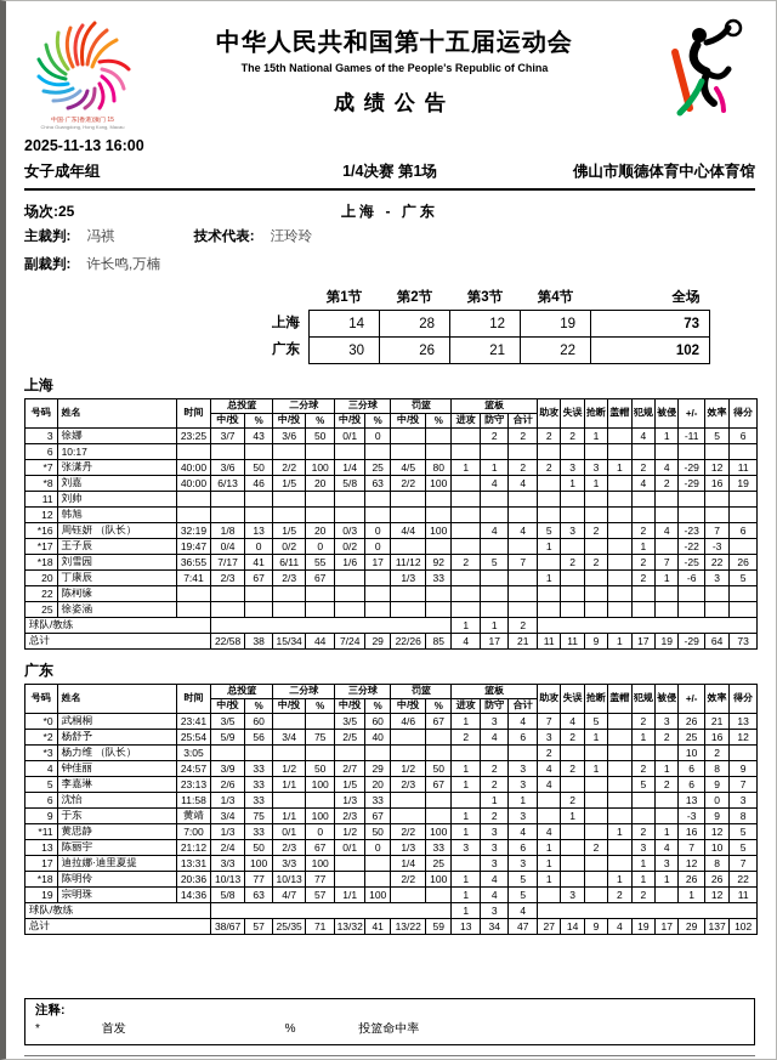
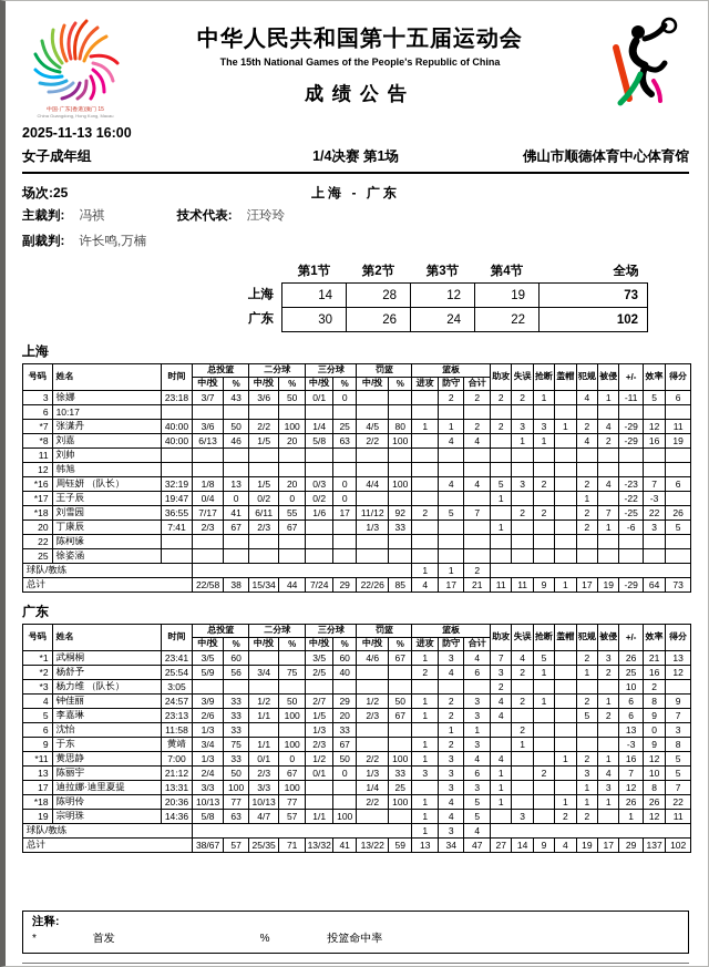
  中华人民共和国第十五届运动会
  The 15th National Games of the People's Republic of China
  成绩公告
  2025-11-13 16:00
  女子成年组
  1/4决赛 第1场
  佛山市顺德体育中心体育馆
  场次:25
  上海 - 广东
  主裁判: 冯祺 技术代表: 汪玲玲
  副裁判: 许长鸣,万楠
  	第1节	第2节	第3节	第4节	全场
  上海	14	28	12	19	73
- 广东	30	26	21	22	102
+ 广东	30	26	24	22	102
  上海
  号码	姓名	时间	总投篮	二分球	三分球	罚篮	篮板	助攻	失误	抢断	盖帽	犯规	被侵	+/-	效率	得分
  中/投	%	中/投	%	中/投	%	中/投	%	进攻	防守	合计
- 3	徐娜	23:25	3/7	43	3/6	50	0/1	0				2	2	2	2	1		4	1	-11	5	6
+ 3	徐娜	23:18	3/7	43	3/6	50	0/1	0				2	2	2	2	1		4	1	-11	5	6
  6	10:17
  *7	张潇丹	40:00	3/6	50	2/2	100	1/4	25	4/5	80	1	1	2	2	3	3	1	2	4	-29	12	11
  *8	刘嘉	40:00	6/13	46	1/5	20	5/8	63	2/2	100		4	4		1	1		4	2	-29	16	19
  11	刘帅
  12	韩旭
  *16	周钰妍 （队长）	32:19	1/8	13	1/5	20	0/3	0	4/4	100		4	4	5	3	2		2	4	-23	7	6
  *17	王子辰	19:47	0/4	0	0/2	0	0/2	0						1				1		-22	-3
  *18	刘雪园	36:55	7/17	41	6/11	55	1/6	17	11/12	92	2	5	7		2	2		2	7	-25	22	26
  20	丁康辰	7:41	2/3	67	2/3	67			1/3	33				1				2	1	-6	3	5
  22	陈柯缘
  25	徐姿涵
  球队/教练		1	1	2
  总计	22/58	38	15/34	44	7/24	29	22/26	85	4	17	21	11	11	9	1	17	19	-29	64	73
  广东
  号码	姓名	时间	总投篮	二分球	三分球	罚篮	篮板	助攻	失误	抢断	盖帽	犯规	被侵	+/-	效率	得分
  中/投	%	中/投	%	中/投	%	中/投	%	进攻	防守	合计
- *0	武桐桐	23:41	3/5	60			3/5	60	4/6	67	1	3	4	7	4	5		2	3	26	21	13
+ *1	武桐桐	23:41	3/5	60			3/5	60	4/6	67	1	3	4	7	4	5		2	3	26	21	13
  *2	杨舒予	25:54	5/9	56	3/4	75	2/5	40			2	4	6	3	2	1		1	2	25	16	12
  *3	杨力维 （队长）	3:05												2						10	2
  4	钟佳丽	24:57	3/9	33	1/2	50	2/7	29	1/2	50	1	2	3	4	2	1		2	1	6	8	9
  5	李嘉琳	23:13	2/6	33	1/1	100	1/5	20	2/3	67	1	2	3	4				5	2	6	9	7
  6	沈怡	11:58	1/3	33			1/3	33				1	1		2					13	0	3
  9	于东	黄靖	3/4	75	1/1	100	2/3	67			1	2	3		1					-3	9	8
  *11	黄思静	7:00	1/3	33	0/1	0	1/2	50	2/2	100	1	3	4	4			1	2	1	16	12	5
  13	陈丽宇	21:12	2/4	50	2/3	67	0/1	0	1/3	33	3	3	6	1		2		3	4	7	10	5
  17	迪拉娜·迪里夏提	13:31	3/3	100	3/3	100			1/4	25		3	3	1				1	3	12	8	7
  *18	陈明伶	20:36	10/13	77	10/13	77			2/2	100	1	4	5	1			1	1	1	26	26	22
  19	宗明珠	14:36	5/8	63	4/7	57	1/1	100			1	4	5		3		2	2		1	12	11
  球队/教练		1	3	4
  总计	38/67	57	25/35	71	13/32	41	13/22	59	13	34	47	27	14	9	4	19	17	29	137	102
  注释:
  * 首发 % 投篮命中率
